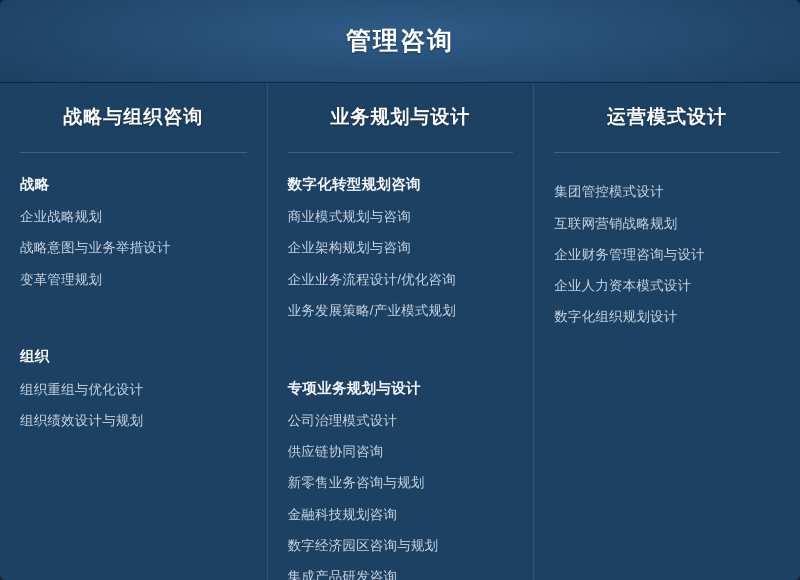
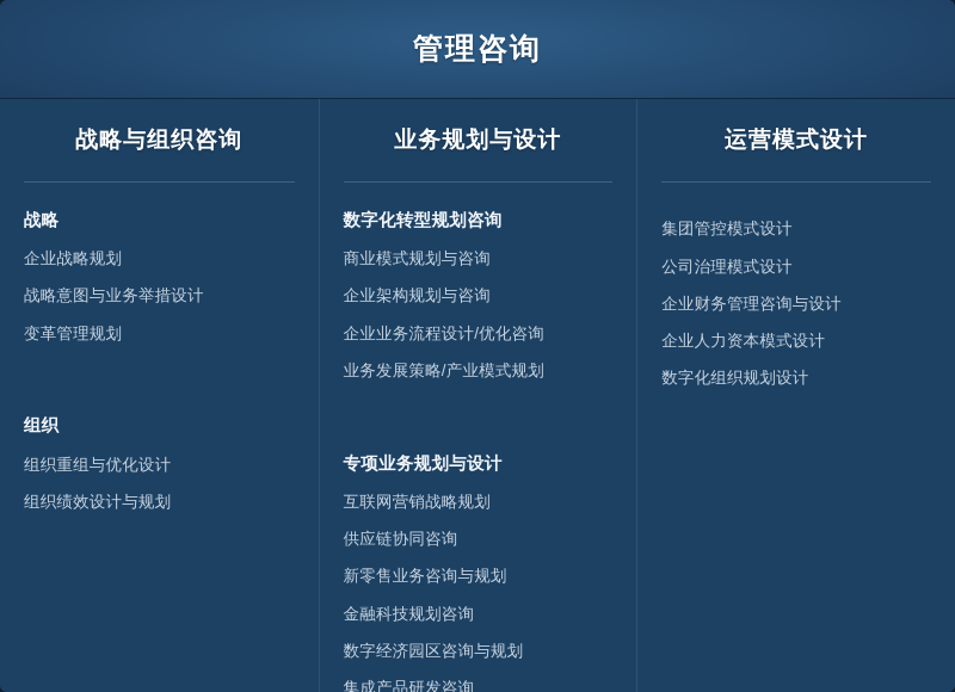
  管理咨询
  战略与组织咨询
  战略
  企业战略规划
  战略意图与业务举措设计
  变革管理规划
  组织
  组织重组与优化设计
  组织绩效设计与规划
  业务规划与设计
  数字化转型规划咨询
  商业模式规划与咨询
  企业架构规划与咨询
  企业业务流程设计/优化咨询
  业务发展策略/产业模式规划
  专项业务规划与设计
- 公司治理模式设计
+ 互联网营销战略规划
  供应链协同咨询
  新零售业务咨询与规划
  金融科技规划咨询
  数字经济园区咨询与规划
  集成产品研发咨询
  运营模式设计
  集团管控模式设计
- 互联网营销战略规划
+ 公司治理模式设计
  企业财务管理咨询与设计
  企业人力资本模式设计
  数字化组织规划设计
